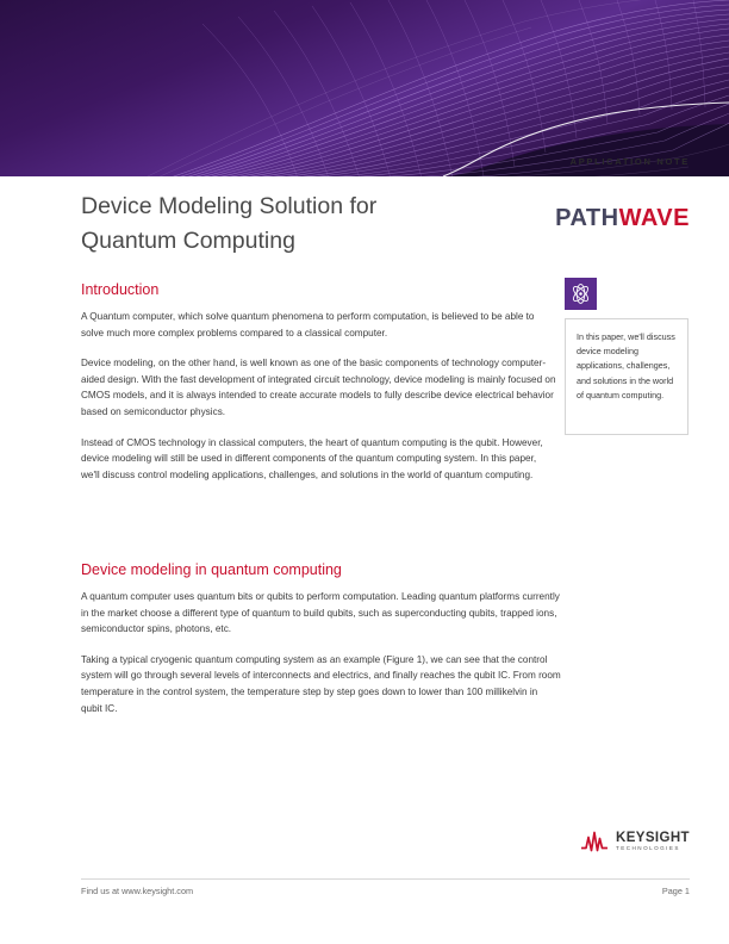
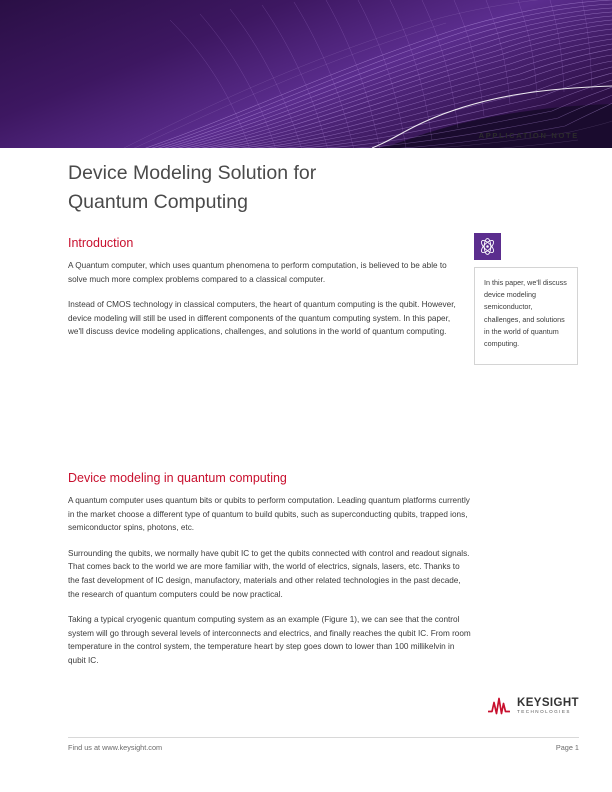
  APPLICATION NOTE
  Device Modeling Solution for
  Quantum Computing
- PATHWAVE
  Introduction
- A Quantum computer, which solve quantum phenomena to perform computation, is believed to be able to solve much more complex problems compared to a classical computer.
+ A Quantum computer, which uses quantum phenomena to perform computation, is believed to be able to solve much more complex problems compared to a classical computer.
- Device modeling, on the other hand, is well known as one of the basic components of technology computer-aided design. With the fast development of integrated circuit technology, device modeling is mainly focused on CMOS models, and it is always intended to create accurate models to fully describe device electrical behavior based on semiconductor physics.
- Instead of CMOS technology in classical computers, the heart of quantum computing is the qubit. However, device modeling will still be used in different components of the quantum computing system. In this paper, we'll discuss control modeling applications, challenges, and solutions in the world of quantum computing.
+ Instead of CMOS technology in classical computers, the heart of quantum computing is the qubit. However, device modeling will still be used in different components of the quantum computing system. In this paper, we'll discuss device modeling applications, challenges, and solutions in the world of quantum computing.
  Device modeling in quantum computing
  A quantum computer uses quantum bits or qubits to perform computation. Leading quantum platforms currently in the market choose a different type of quantum to build qubits, such as superconducting qubits, trapped ions, semiconductor spins, photons, etc.
+ Surrounding the qubits, we normally have qubit IC to get the qubits connected with control and readout signals. That comes back to the world we are more familiar with, the world of electrics, signals, lasers, etc. Thanks to the fast development of IC design, manufactory, materials and other related technologies in the past decade, the research of quantum computers could be now practical.
- Taking a typical cryogenic quantum computing system as an example (Figure 1), we can see that the control system will go through several levels of interconnects and electrics, and finally reaches the qubit IC. From room temperature in the control system, the temperature step by step goes down to lower than 100 millikelvin in qubit IC.
+ Taking a typical cryogenic quantum computing system as an example (Figure 1), we can see that the control system will go through several levels of interconnects and electrics, and finally reaches the qubit IC. From room temperature in the control system, the temperature heart by step goes down to lower than 100 millikelvin in qubit IC.
- In this paper, we'll discuss device modeling applications, challenges, and solutions in the world of quantum computing.
+ In this paper, we'll discuss device modeling semiconductor, challenges, and solutions in the world of quantum computing.
  KEYSIGHT
  Find us at www.keysight.com
  Page 1
